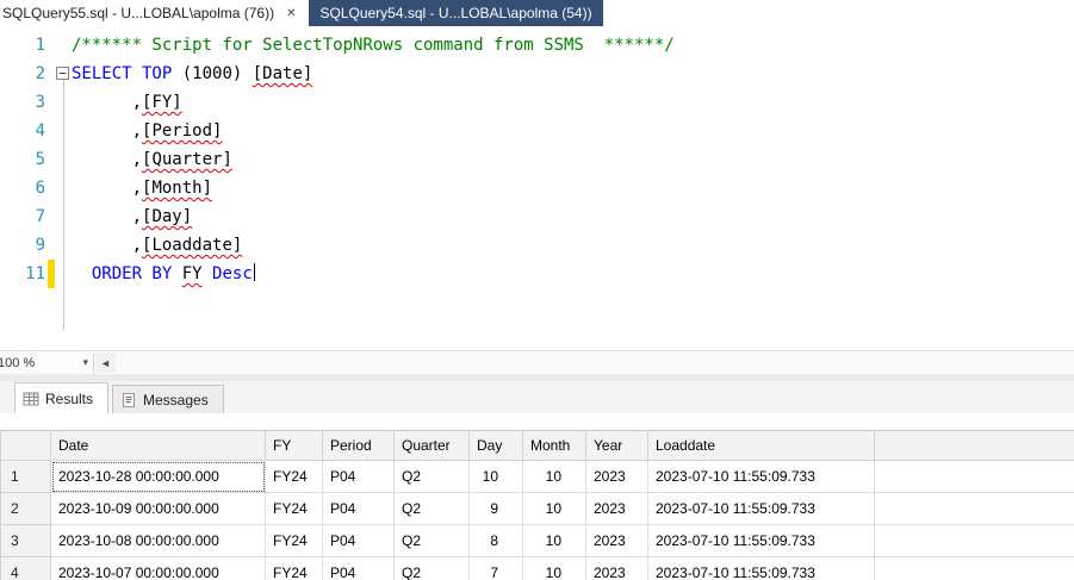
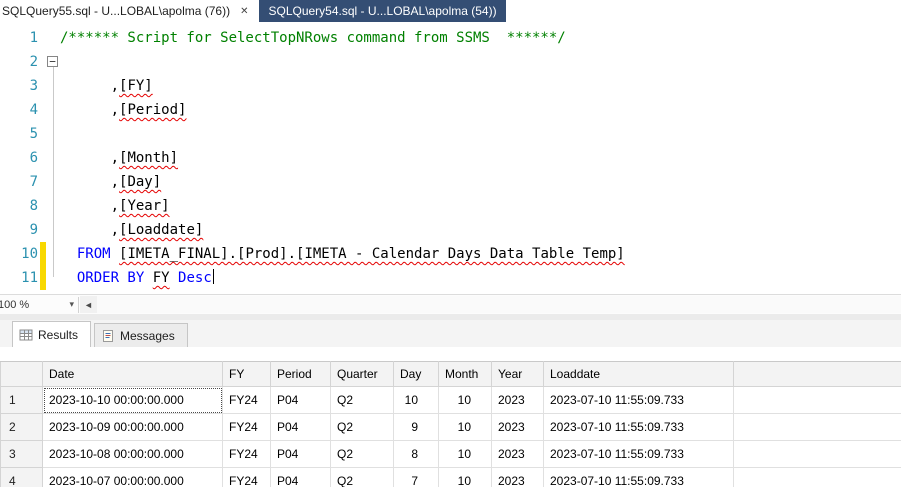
  SQLQuery55.sql - U...LOBAL\apolma (76))
  ✕
  SQLQuery54.sql - U...LOBAL\apolma (54))
  1
  /****** Script for SelectTopNRows command from SSMS ******/
  2
  −
- SELECT TOP (1000) [Date]
  3
  ,[FY]
  4
  ,[Period]
  5
- ,[Quarter]
  6
  ,[Month]
  7
  ,[Day]
+ 8
+ ,[Year]
  9
  ,[Loaddate]
+ 10
+ FROM [IMETA_FINAL].[Prod].[IMETA - Calendar Days Data Table Temp]
  11
  ORDER BY FY Desc
  100 %
  ▾
  ◄
  Results
  Messages
  	Date	FY	Period	Quarter	Day	Month	Year	Loaddate
- 1	2023-10-28 00:00:00.000	FY24	P04	Q2	10	10	2023	2023-07-10 11:55:09.733
+ 1	2023-10-10 00:00:00.000	FY24	P04	Q2	10	10	2023	2023-07-10 11:55:09.733
  2	2023-10-09 00:00:00.000	FY24	P04	Q2	9	10	2023	2023-07-10 11:55:09.733
  3	2023-10-08 00:00:00.000	FY24	P04	Q2	8	10	2023	2023-07-10 11:55:09.733
  4	2023-10-07 00:00:00.000	FY24	P04	Q2	7	10	2023	2023-07-10 11:55:09.733
